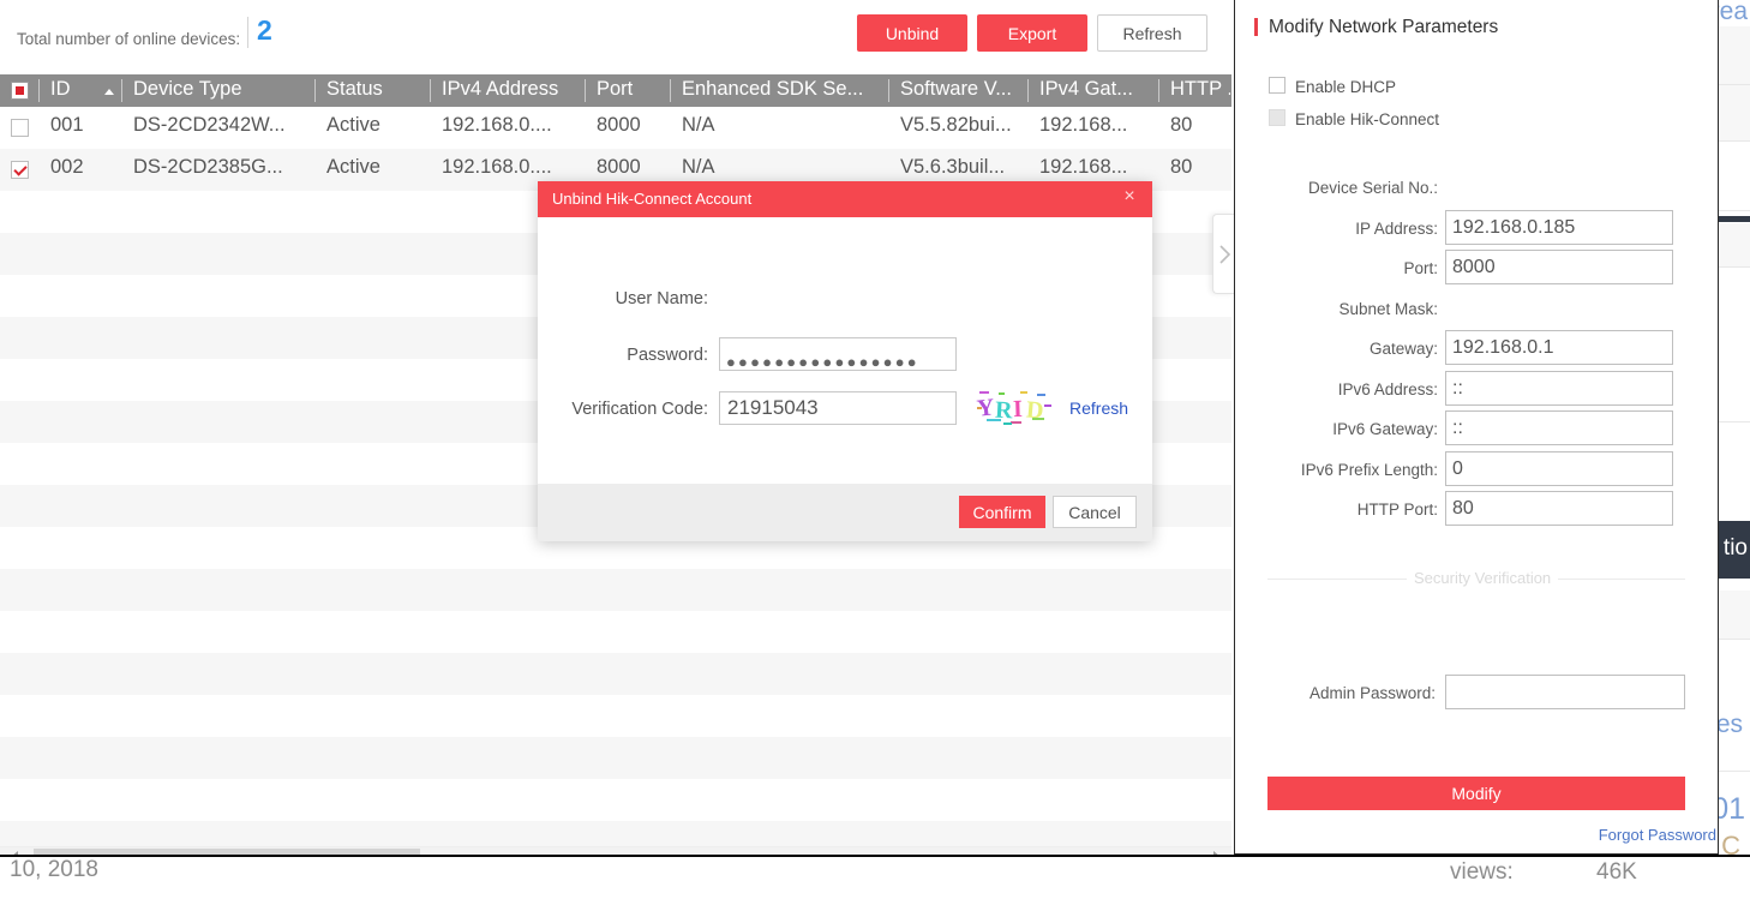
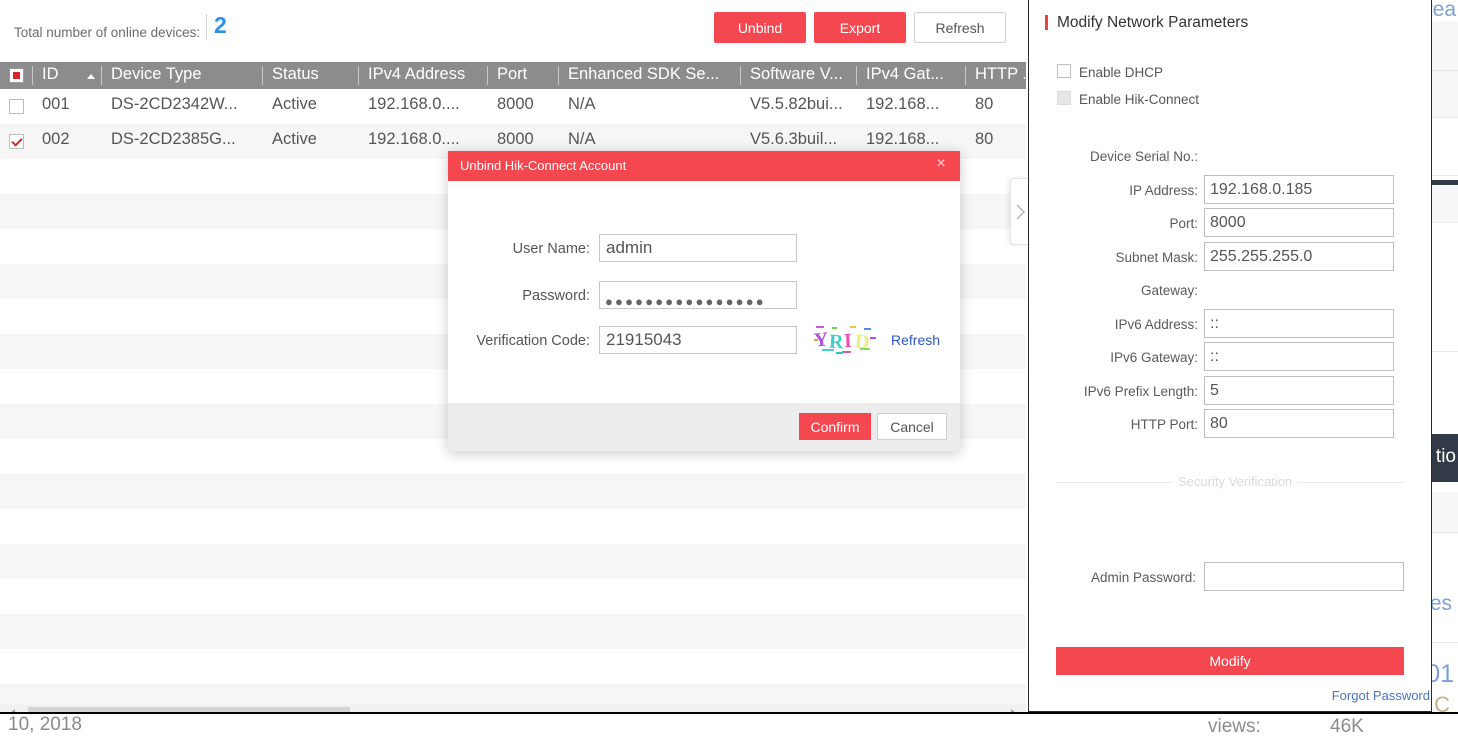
  tio
  es
  01
  C
  views:
  46K
  10, 2018
  Total number of online devices:
  2
  Unbind
  Export
  Refresh
  ID
  Device Type
  Status
  IPv4 Address
  Port
  Enhanced SDK Se...
  Software V...
  IPv4 Gat...
  HTTP .
  001
  DS-2CD2342W...
  Active
  192.168.0....
  8000
  N/A
  V5.5.82bui...
  192.168...
  80
  002
  DS-2CD2385G...
  Active
  192.168.0....
  8000
  N/A
  V5.6.3buil...
  192.168...
  80
  Modify Network Parameters
  Security Verification
  Admin Password:
  Modify
  Forgot Password
  Unbind Hik-Connect Account
  ×
  User Name:
+ admin
  Password:
  ●●●●●●●●●●●●●●●●
  Verification Code:
  21915043
  Refresh
  Confirm
  Cancel
  Enable DHCP
  Enable Hik-Connect
  Device Serial No.:
  IP Address:
  192.168.0.185
  Port:
  8000
  Subnet Mask:
+ 255.255.255.0
  Gateway:
- 192.168.0.1
  IPv6 Address:
  ::
  IPv6 Gateway:
  ::
  IPv6 Prefix Length:
- 0
+ 5
  HTTP Port:
  80
